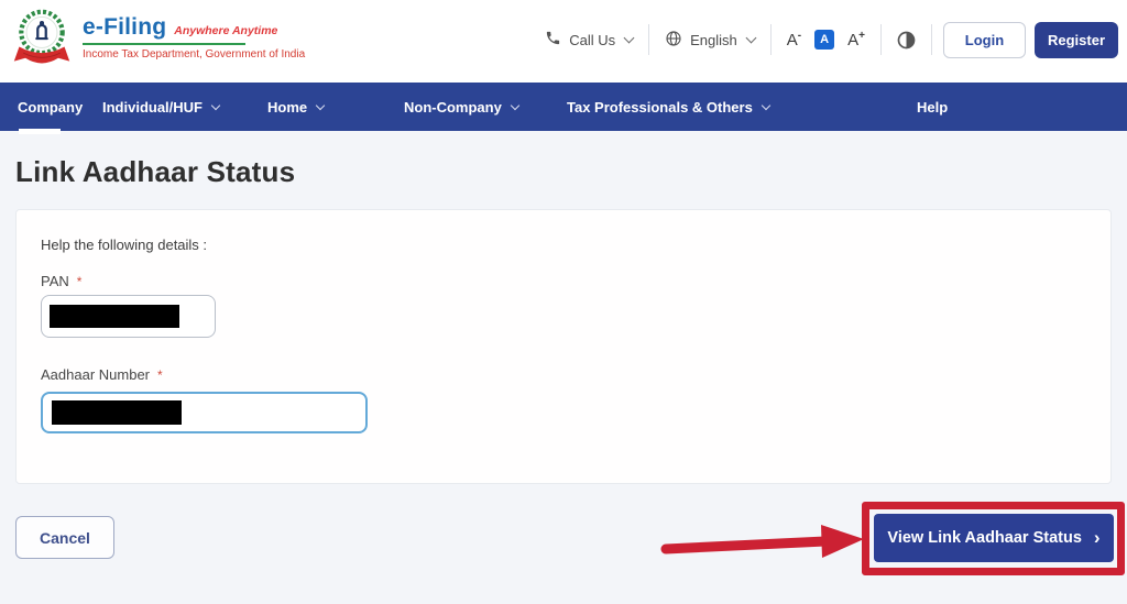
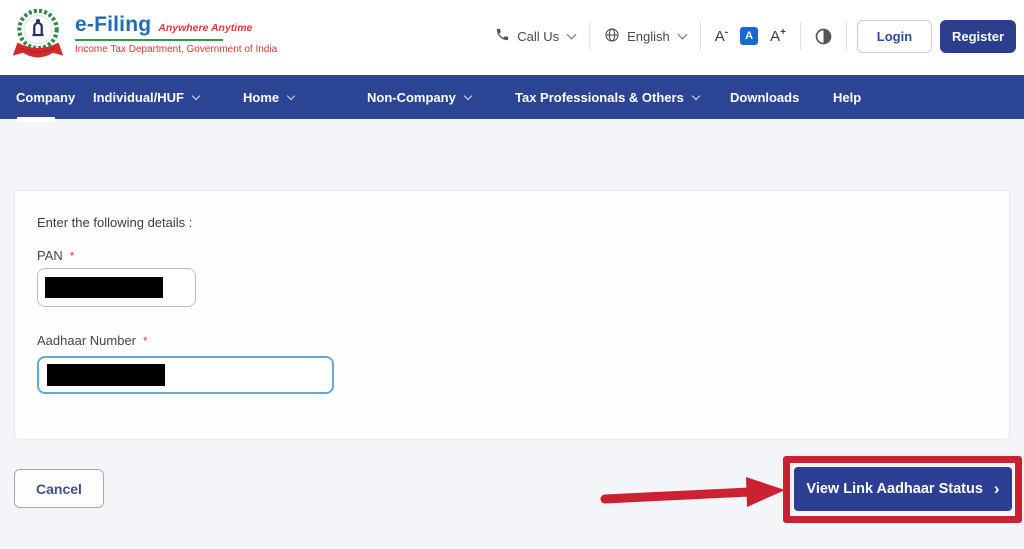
  e-Filing
  Anywhere Anytime
  Income Tax Department, Government of India
  Call Us
  English
  A-
  A
  A+
  Login
  Register
  Company
  Individual/HUF
  Home
  Non-Company
  Tax Professionals & Others
+ Downloads
  Help
- Link Aadhaar Status
- Help the following details :
+ Enter the following details :
  PAN *
  Aadhaar Number *
  Cancel
  View Link Aadhaar Status
  ›
